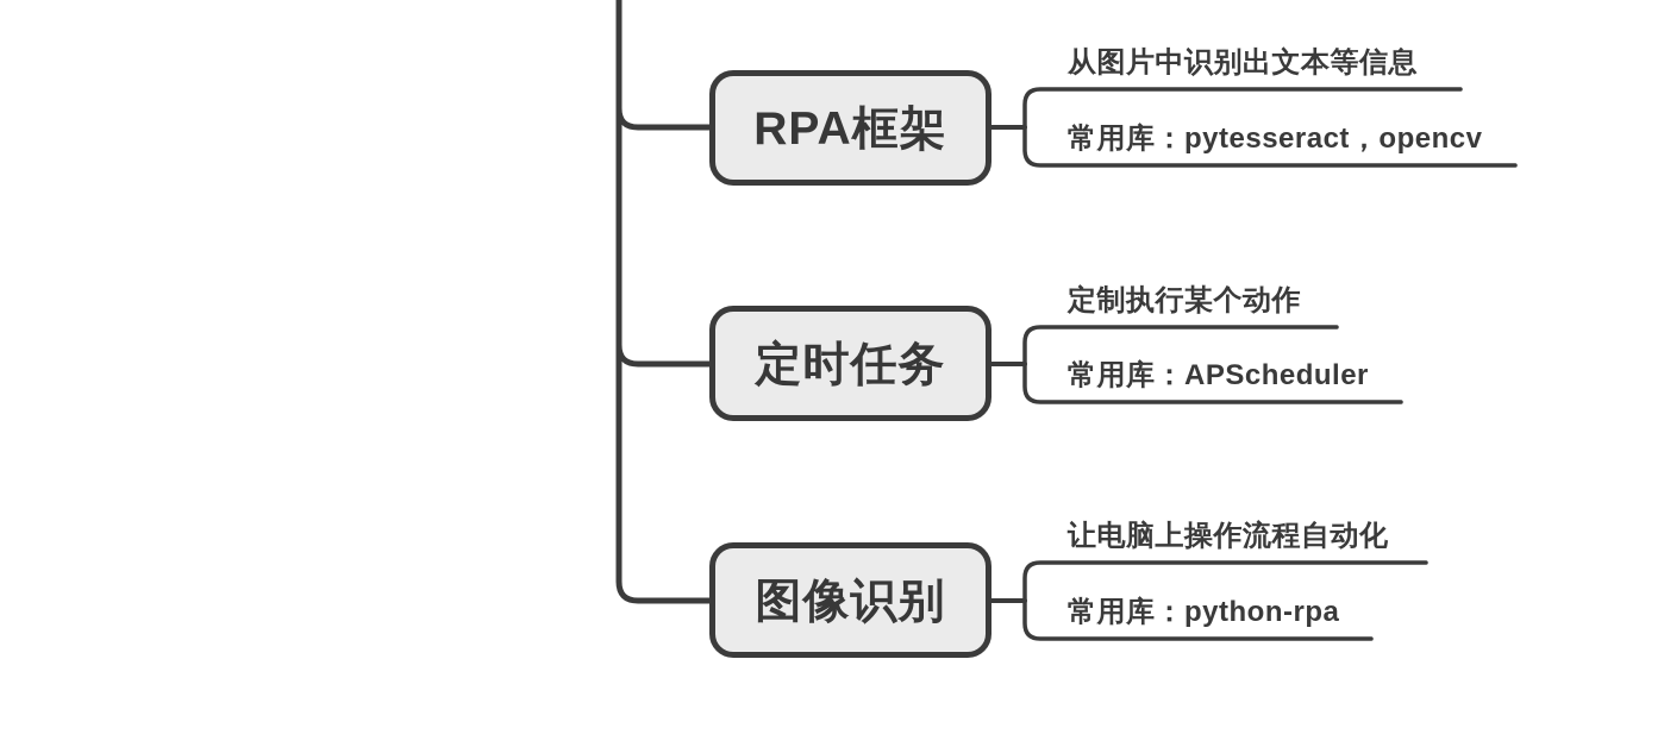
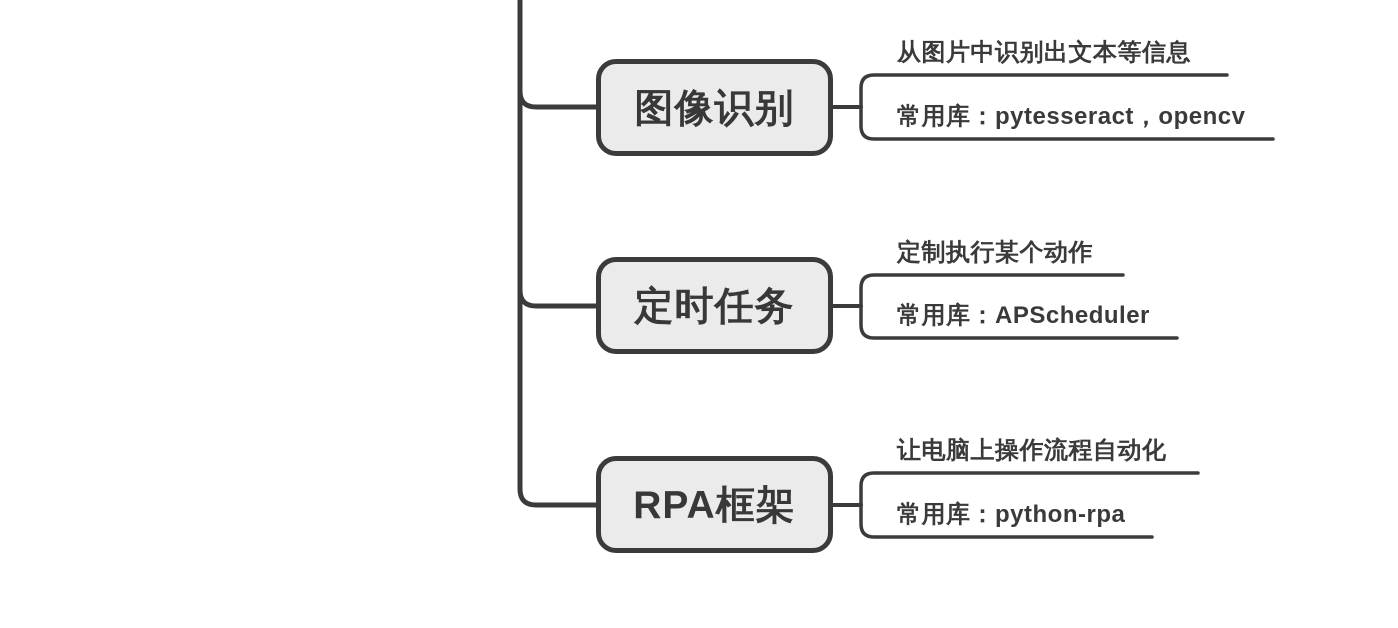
- RPA框架
+ 图像识别
  定时任务
- 图像识别
+ RPA框架
  从图片中识别出文本等信息
  常用库：pytesseract，opencv
  定制执行某个动作
  常用库：APScheduler
  让电脑上操作流程自动化
  常用库：python-rpa
